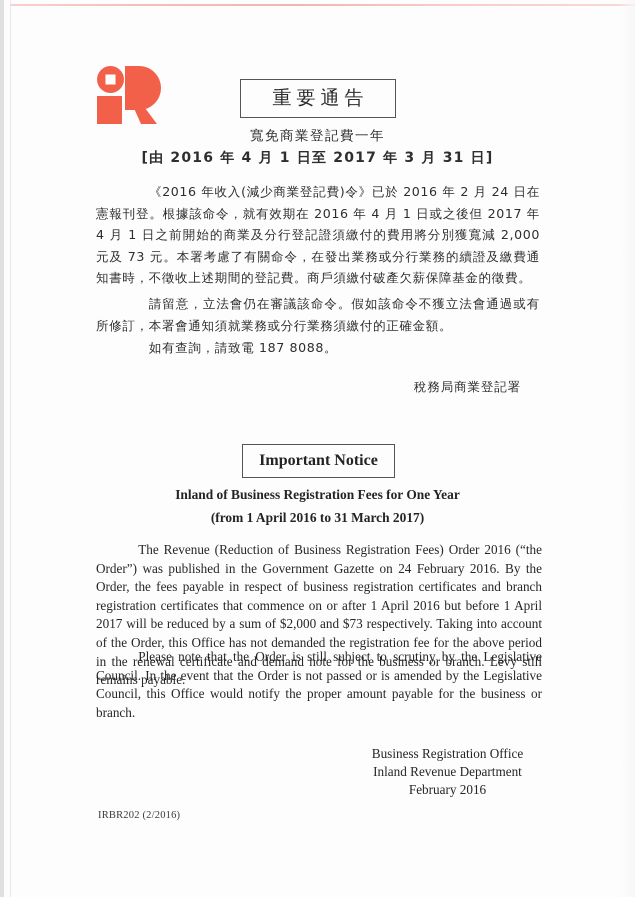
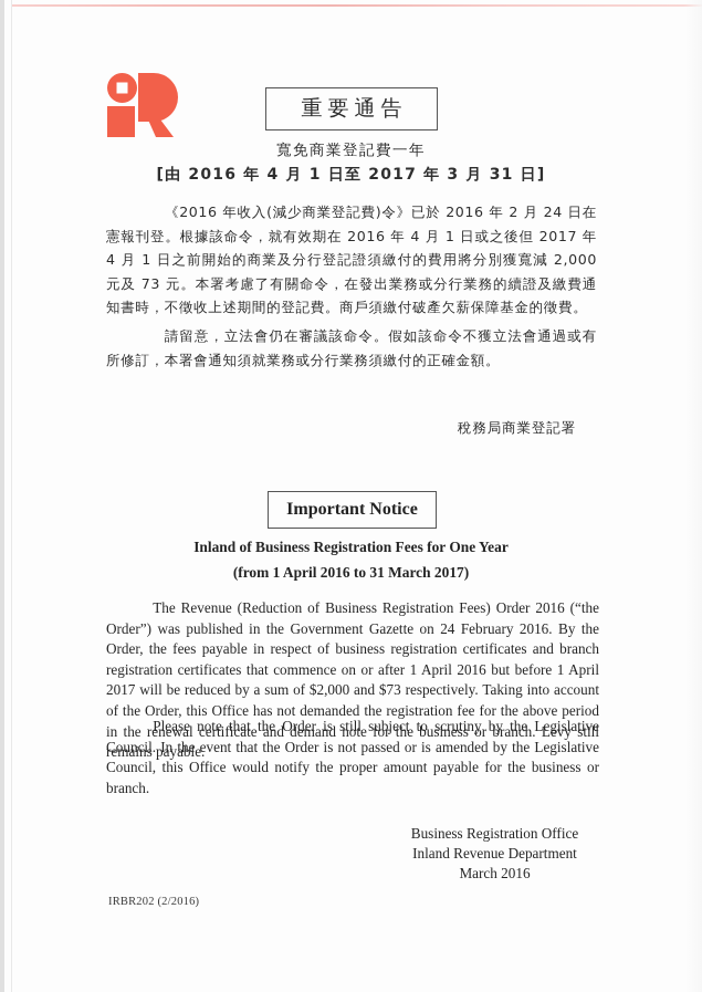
  重要通告
  寬免商業登記費一年
  [由 2016 年 4 月 1 日至 2017 年 3 月 31 日]
  《2016 年收入(減少商業登記費)令》已於 2016 年 2 月 24 日在憲報刊登。根據該命令，就有效期在 2016 年 4 月 1 日或之後但 2017 年 4 月 1 日之前開始的商業及分行登記證須繳付的費用將分別獲寬減 2,000 元及 73 元。本署考慮了有關命令，在發出業務或分行業務的續證及繳費通知書時，不徵收上述期間的登記費。商戶須繳付破產欠薪保障基金的徵費。
  請留意，立法會仍在審議該命令。假如該命令不獲立法會通過或有所修訂，本署會通知須就業務或分行業務須繳付的正確金額。
- 如有查詢，請致電 187 8088。
  稅務局商業登記署
  Important Notice
  Inland of Business Registration Fees for One Year
  (from 1 April 2016 to 31 March 2017)
  The Revenue (Reduction of Business Registration Fees) Order 2016 (“the Order”) was published in the Government Gazette on 24 February 2016. By the Order, the fees payable in respect of business registration certificates and branch registration certificates that commence on or after 1 April 2016 but before 1 April 2017 will be reduced by a sum of $2,000 and $73 respectively. Taking into account of the Order, this Office has not demanded the registration fee for the above period in the renewal certificate and demand note for the business or branch. Levy still remains payable.
  Please note that the Order is still subject to scrutiny by the Legislative Council. In the event that the Order is not passed or is amended by the Legislative Council, this Office would notify the proper amount payable for the business or branch.
  Business Registration Office
  Inland Revenue Department
- February 2016
+ March 2016
  IRBR202 (2/2016)
